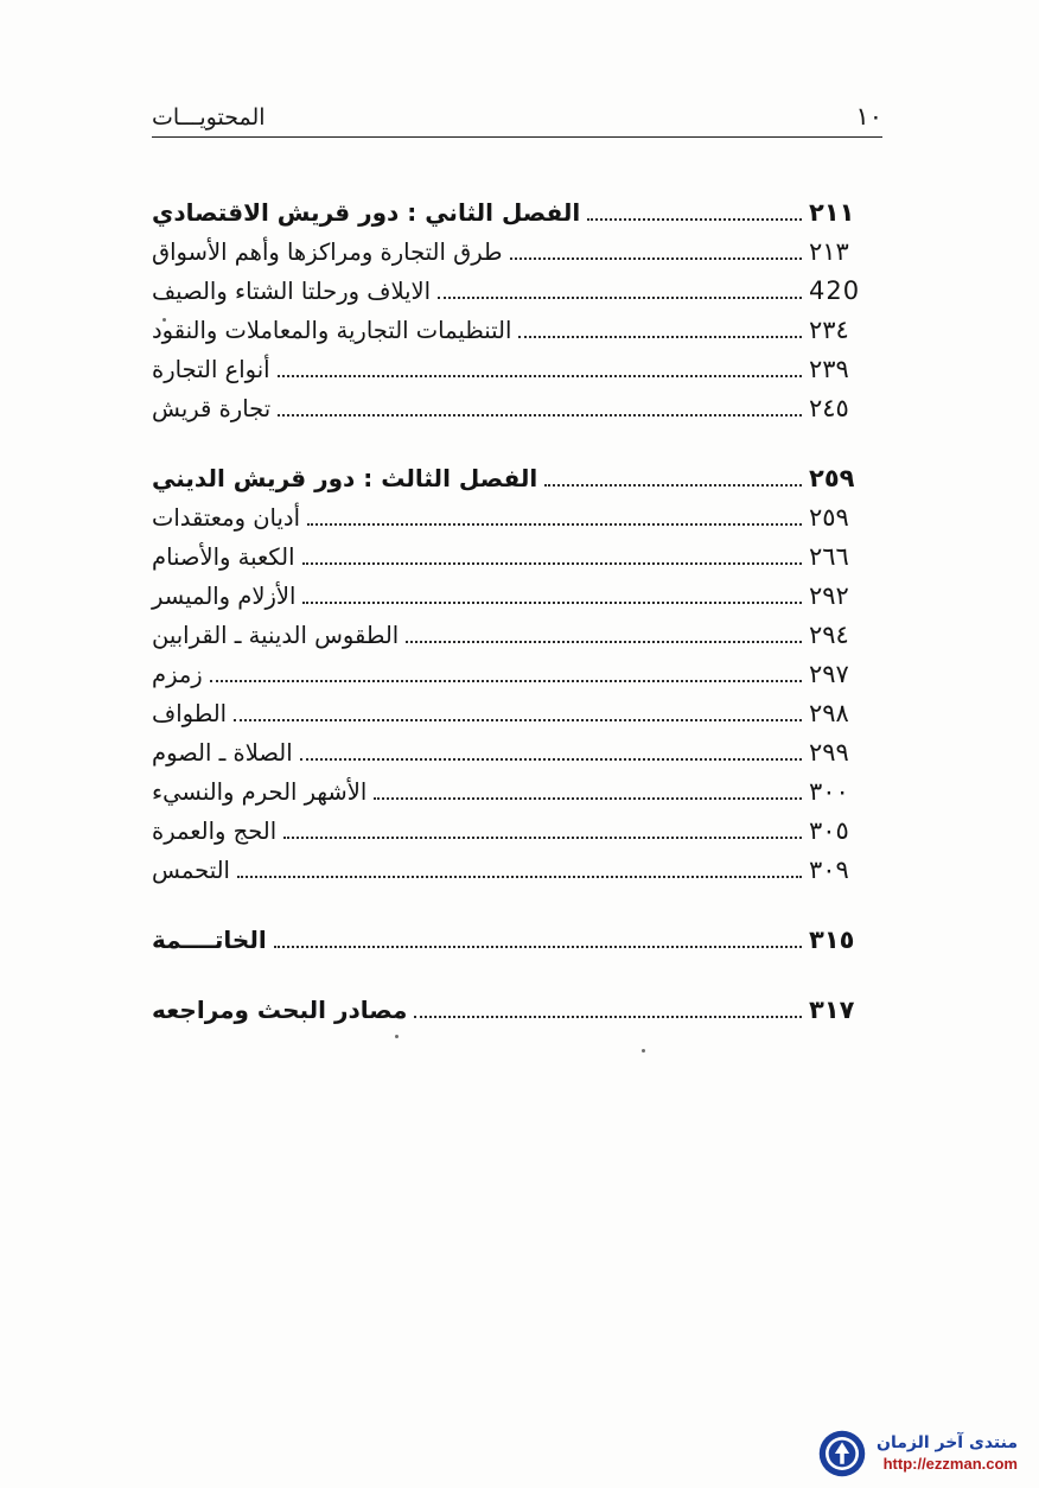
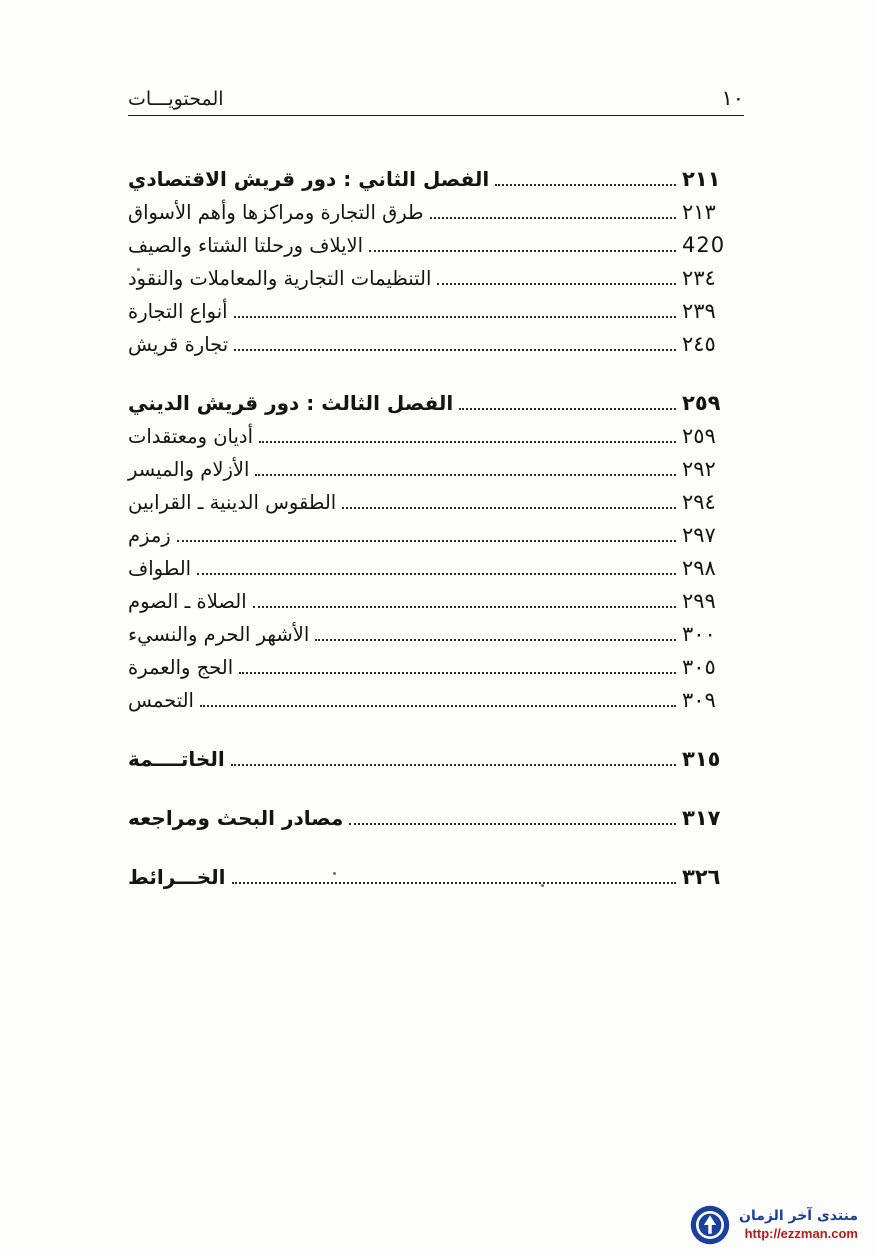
  المحتويـــات
  ١٠
  ٢١١
  الفصل الثاني : دور قريش الاقتصادي
  ٢١٣
  طرق التجارة ومراكزها وأهم الأسواق
  420
  الايلاف ورحلتا الشتاء والصيف
  ٢٣٤
  التنظيمات التجارية والمعاملات والنقود
  ٢٣٩
  أنواع التجارة
  ٢٤٥
  تجارة قريش
  ٢٥٩
  الفصل الثالث : دور قريش الديني
  ٢٥٩
  أديان ومعتقدات
- ٢٦٦
- الكعبة والأصنام
  ٢٩٢
  الأزلام والميسر
  ٢٩٤
  الطقوس الدينية ـ القرابين
  ٢٩٧
  زمزم
  ٢٩٨
  الطواف
  ٢٩٩
  الصلاة ـ الصوم
  ٣٠٠
  الأشهر الحرم والنسيء
  ٣٠٥
  الحج والعمرة
  ٣٠٩
  التحمس
  ٣١٥
  الخاتــــمة
  ٣١٧
  مصادر البحث ومراجعه
+ ٣٢٦
+ الخـــرائط
  منتدى آخر الزمان
  http://ezzman.com
